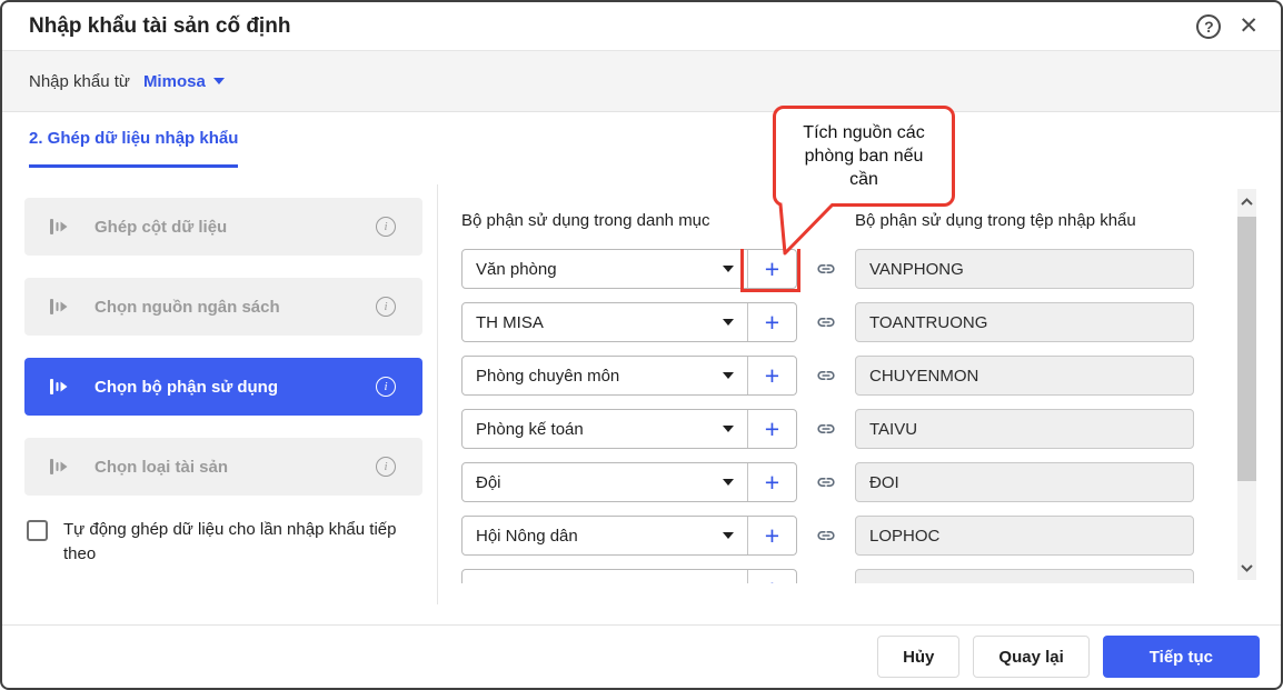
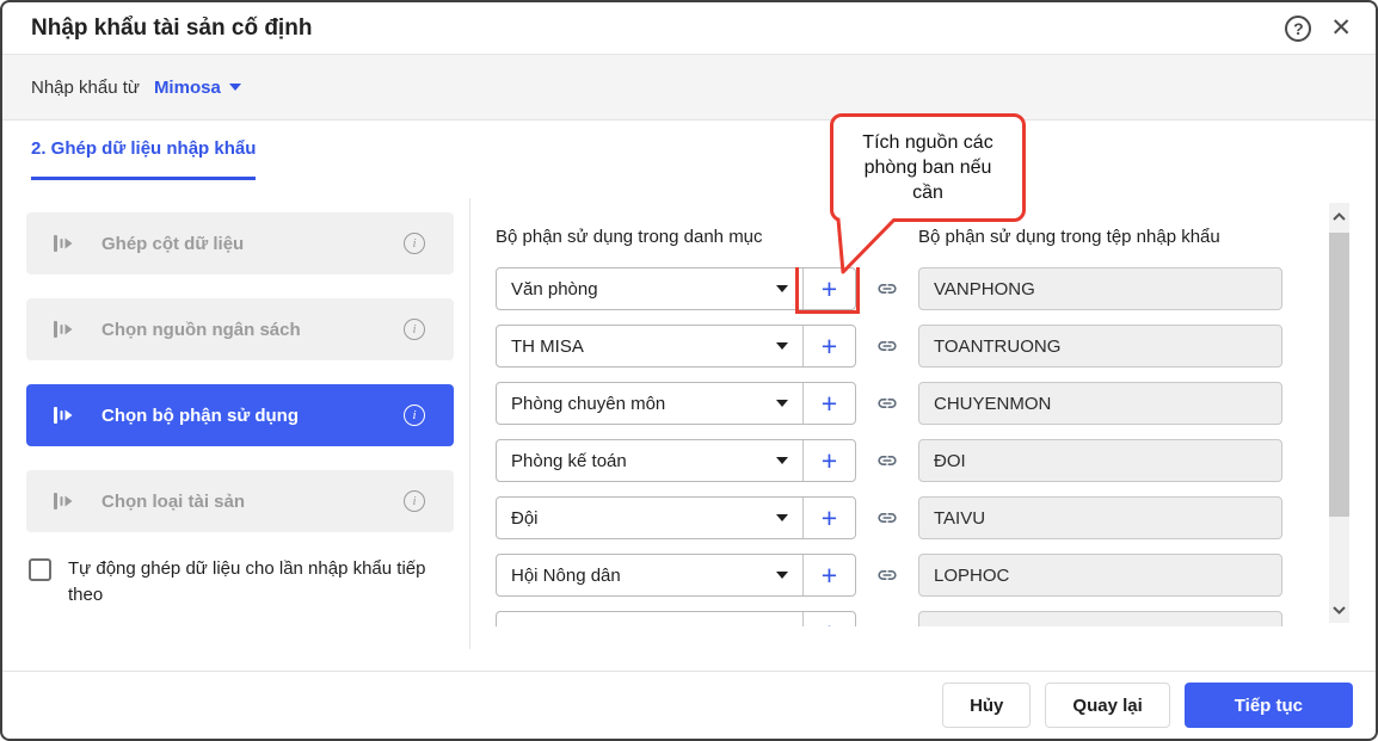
  Nhập khẩu tài sản cố định
  ?
  ✕
  Nhập khẩu từ
  Mimosa
  2. Ghép dữ liệu nhập khẩu
  Ghép cột dữ liệu
  i
  Chọn nguồn ngân sách
  i
  Chọn bộ phận sử dụng
  i
  Chọn loại tài sản
  i
  Tự động ghép dữ liệu cho lần nhập khẩu tiếp theo
  Bộ phận sử dụng trong danh mục
  Bộ phận sử dụng trong tệp nhập khẩu
  Văn phòng
  +
  VANPHONG
  TH MISA
  +
  TOANTRUONG
  Phòng chuyên môn
  +
  CHUYENMON
  Phòng kế toán
  +
- TAIVU
+ ĐOI
  Đội
  +
- ĐOI
+ TAIVU
  Hội Nông dân
  +
  LOPHOC
  Tích nguồn các phòng ban nếu cần
  Hủy
  Quay lại
  Tiếp tục
